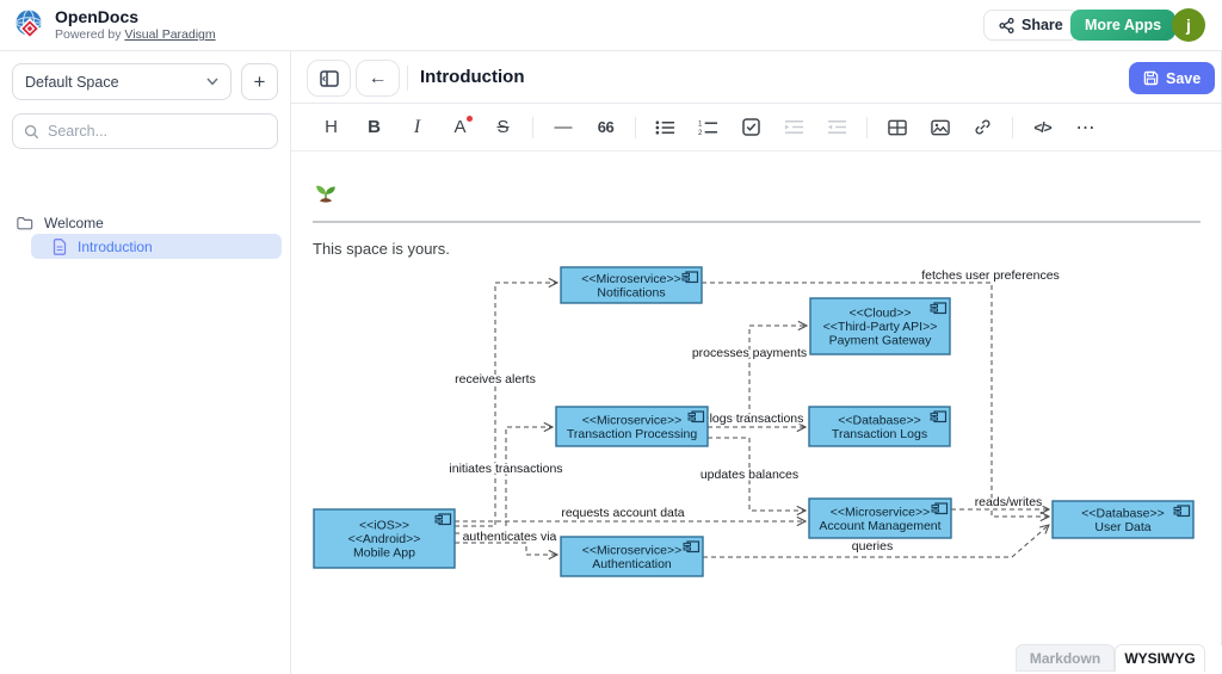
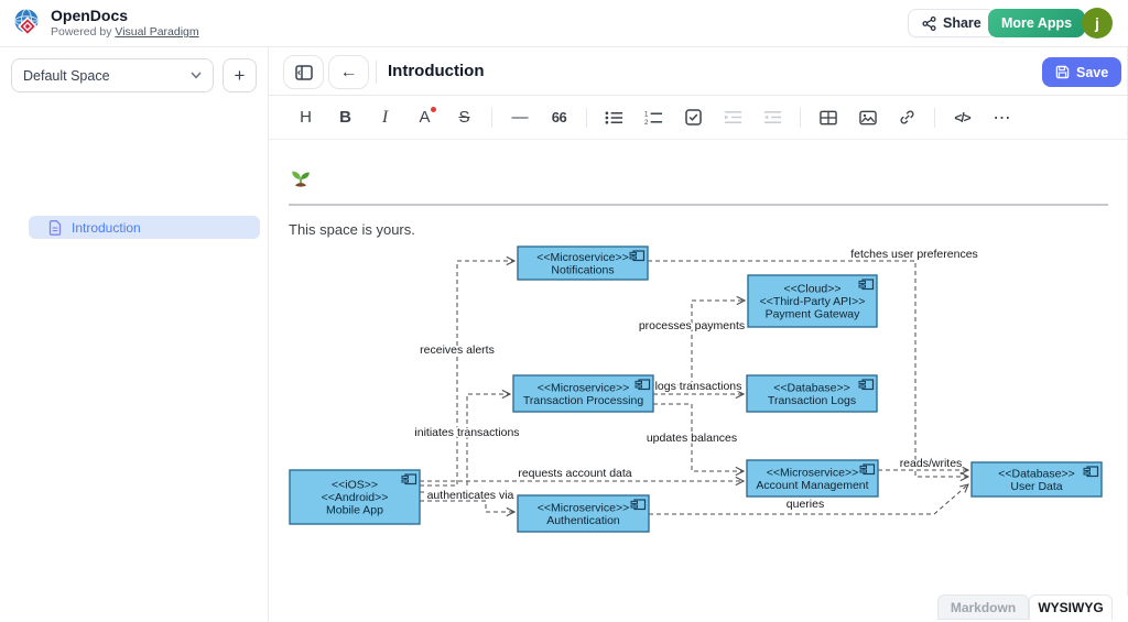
  OpenDocs
  Powered by Visual Paradigm
  Share
  More Apps
  j
  Default Space
  +
- Search...
- Welcome
  Introduction
  ←
  Introduction
  Save
  H
  B
  I
  A
  S
  —
  66
  </>
  ⋯
  This space is yours.
  <<Microservice>>
  Notifications
  <<Cloud>>
  <<Third-Party API>>
  Payment Gateway
  <<Microservice>>
  Transaction Processing
  <<Database>>
  Transaction Logs
  <<Microservice>>
  Account Management
  <<Database>>
  User Data
  <<iOS>>
  <<Android>>
  Mobile App
  <<Microservice>>
  Authentication
  receives alerts
  initiates transactions
  processes payments
  logs transactions
  updates balances
  requests account data
  authenticates via
  fetches user preferences
  reads/writes
  queries
  Markdown
  WYSIWYG
